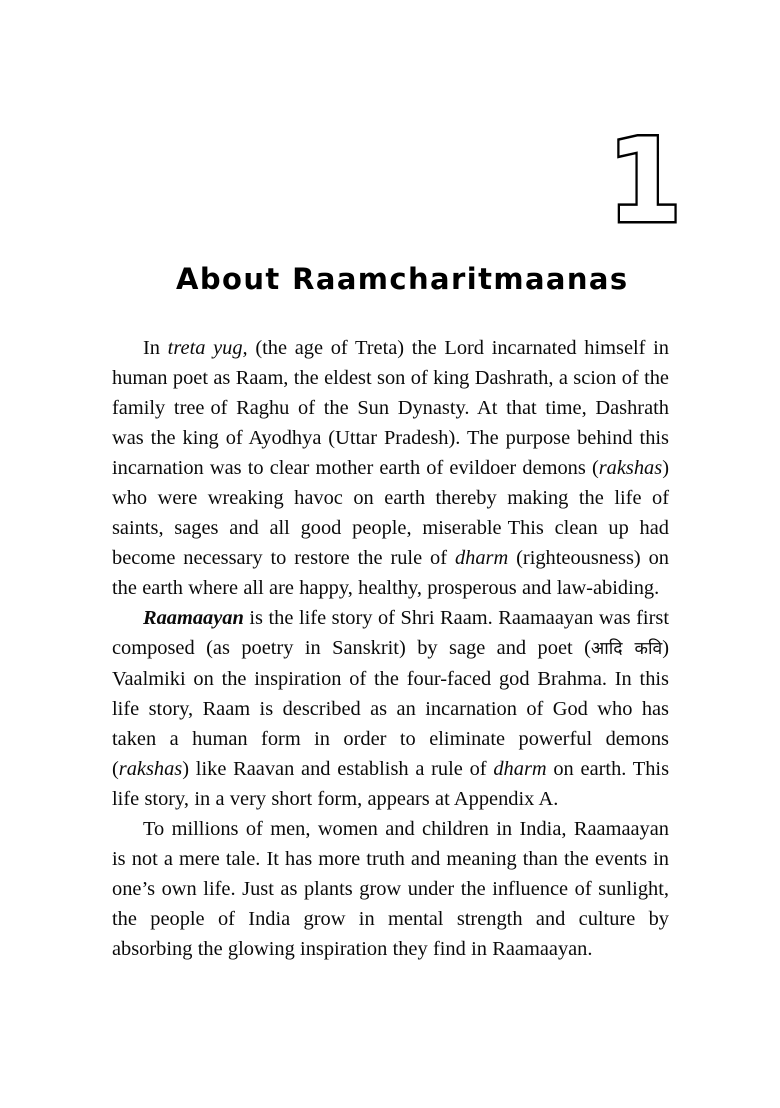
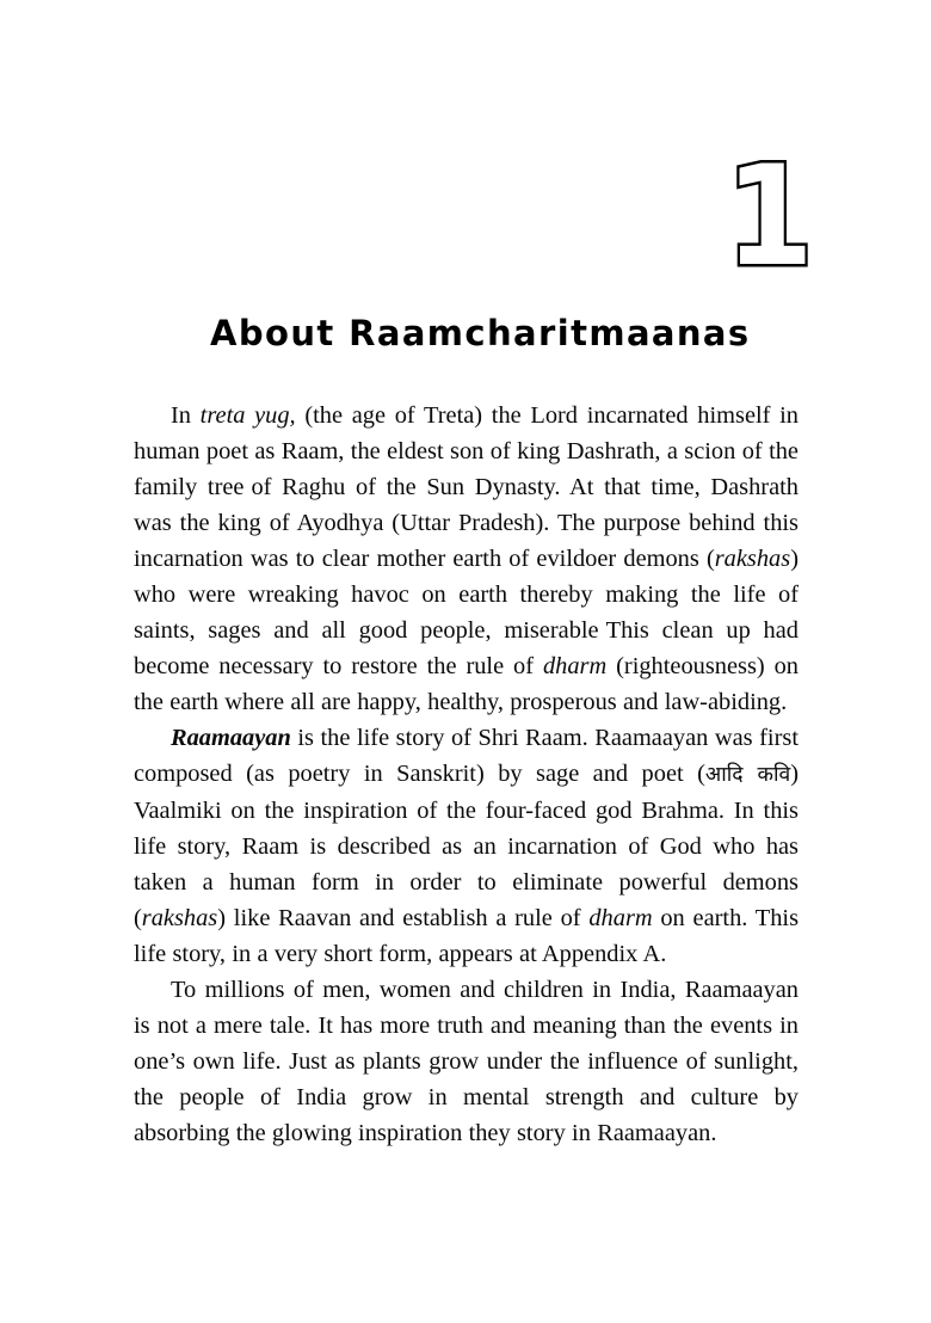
  1
  About Raamcharitmaanas
  In treta yug, (the age of Treta) the Lord incarnated himself in human poet as Raam, the eldest son of king Dashrath, a scion of the family tree of Raghu of the Sun Dynasty. At that time, Dashrath was the king of Ayodhya (Uttar Pradesh). The purpose behind this incarnation was to clear mother earth of evildoer demons (rakshas) who were wreaking havoc on earth thereby making the life of saints, sages and all good people, miserable This clean up had become necessary to restore the rule of dharm (righteousness) on the earth where all are happy, healthy, prosperous and law-abiding.
  Raamaayan is the life story of Shri Raam. Raamaayan was first composed (as poetry in Sanskrit) by sage and poet (आदि कवि) Vaalmiki on the inspiration of the four-faced god Brahma. In this life story, Raam is described as an incarnation of God who has taken a human form in order to eliminate powerful demons (rakshas) like Raavan and establish a rule of dharm on earth. This life story, in a very short form, appears at Appendix A.
- To millions of men, women and children in India, Raamaayan is not a mere tale. It has more truth and meaning than the events in one’s own life. Just as plants grow under the influence of sunlight, the people of India grow in mental strength and culture by absorbing the glowing inspiration they find in Raamaayan.
+ To millions of men, women and children in India, Raamaayan is not a mere tale. It has more truth and meaning than the events in one’s own life. Just as plants grow under the influence of sunlight, the people of India grow in mental strength and culture by absorbing the glowing inspiration they story in Raamaayan.
